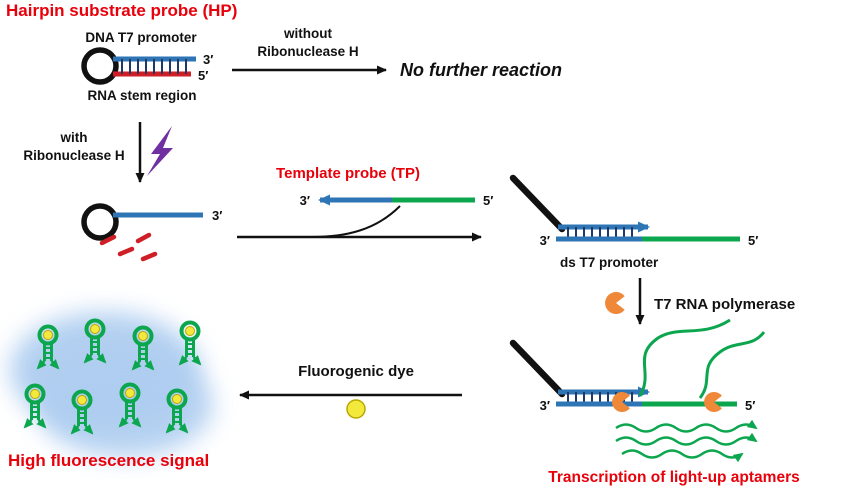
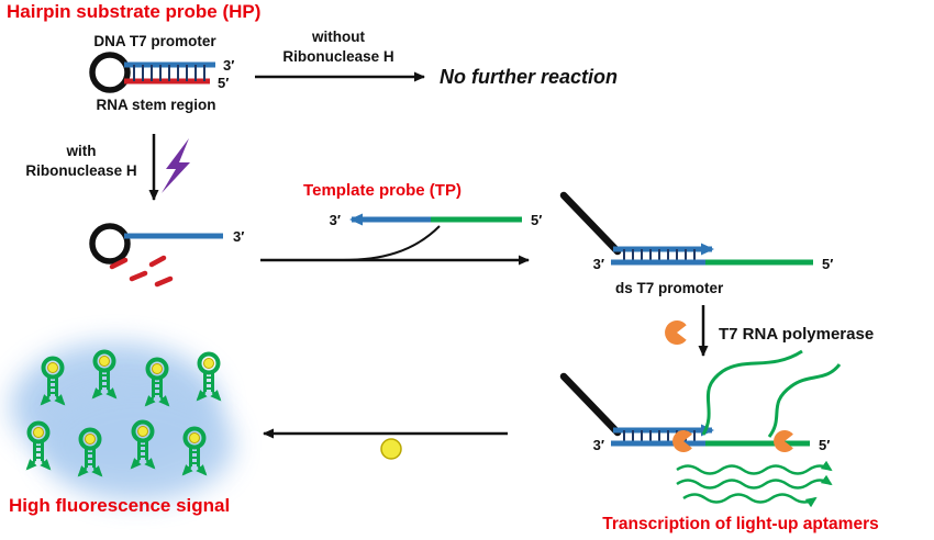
  Hairpin substrate probe (HP)
  DNA T7 promoter
  3′
  5′
  RNA stem region
  without
  Ribonuclease H
  No further reaction
  with
  Ribonuclease H
  3′
  Template probe (TP)
  3′
  5′
  3′
  5′
  ds T7 promoter
  T7 RNA polymerase
  3′
  5′
  Transcription of light-up aptamers
- Fluorogenic dye
  High fluorescence signal
